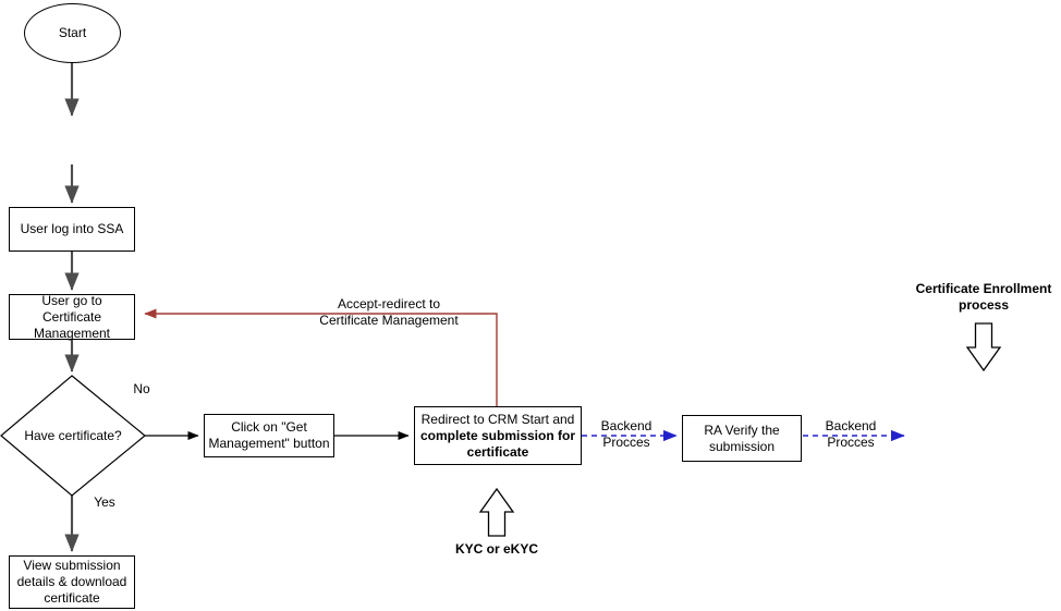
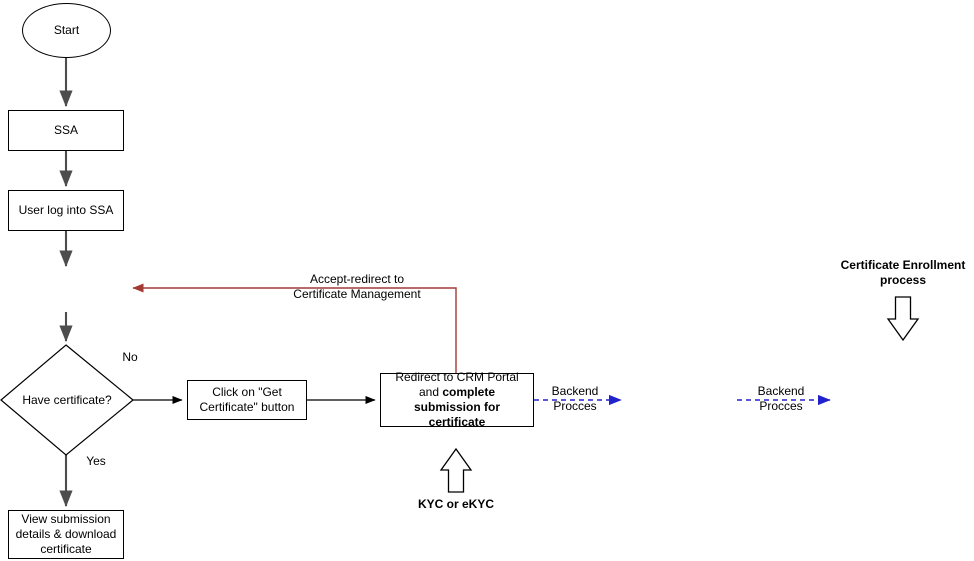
  Start
+ SSA
  User log into SSA
- User go to Certificate Management
  Have certificate?
  View submission details & download certificate
- Click on "Get Management" button
+ Click on "Get Certificate" button
- Redirect to CRM Start and complete submission for certificate
+ Redirect to CRM Portal and complete submission for certificate
- RA Verify the submission
  No
  Yes
  Accept-redirect to
  Certificate Management
  Backend
  Procces
  Backend
  Procces
  KYC or eKYC
  Certificate Enrollment
  process
